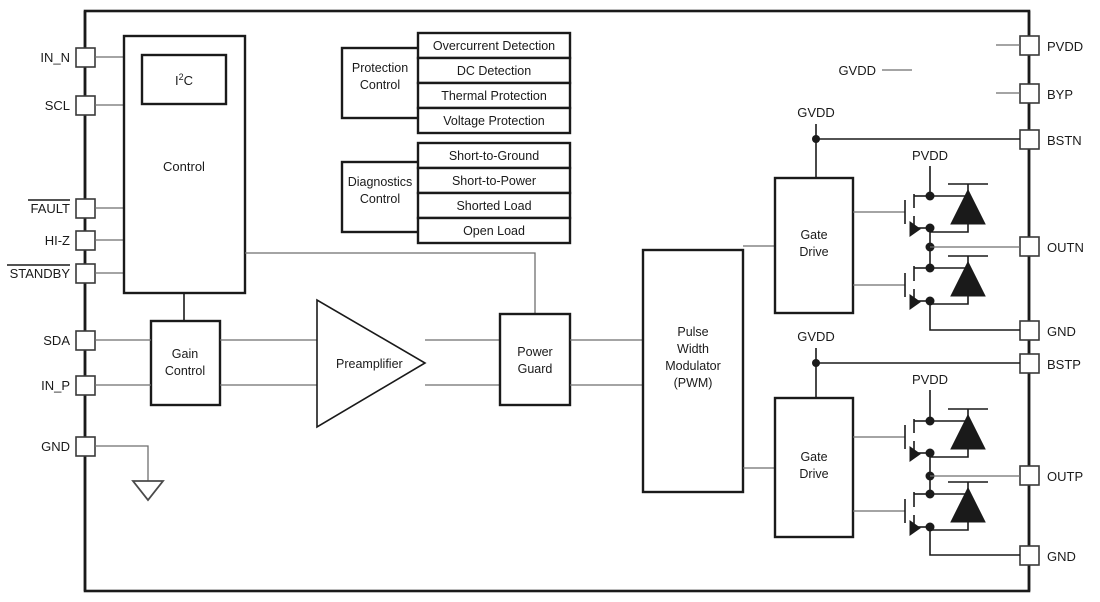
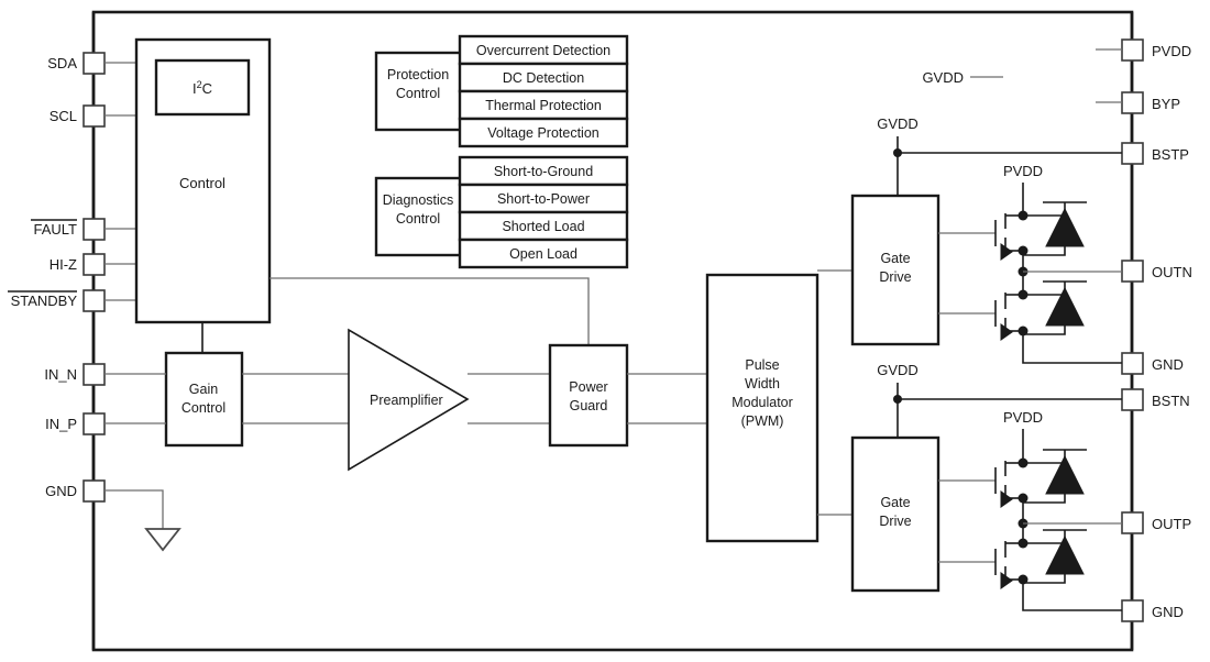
- IN_N
+ SDA
  SCL
  FAULT
  HI-Z
  STANDBY
- SDA
+ IN_N
  IN_P
  GND
  PVDD
  BYP
- BSTN
+ BSTP
  OUTN
  GND
- BSTP
+ BSTN
  OUTP
  GND
  Control
  I2C
  Protection
  Control
  Overcurrent Detection
  DC Detection
  Thermal Protection
  Voltage Protection
  Diagnostics
  Control
  Short-to-Ground
  Short-to-Power
  Shorted Load
  Open Load
  Gain
  Control
  Preamplifier
  Power
  Guard
  Pulse
  Width
  Modulator
  (PWM)
  GVDD
  GVDD
  GVDD
  Gate
  Drive
  Gate
  Drive
  PVDD
  PVDD
